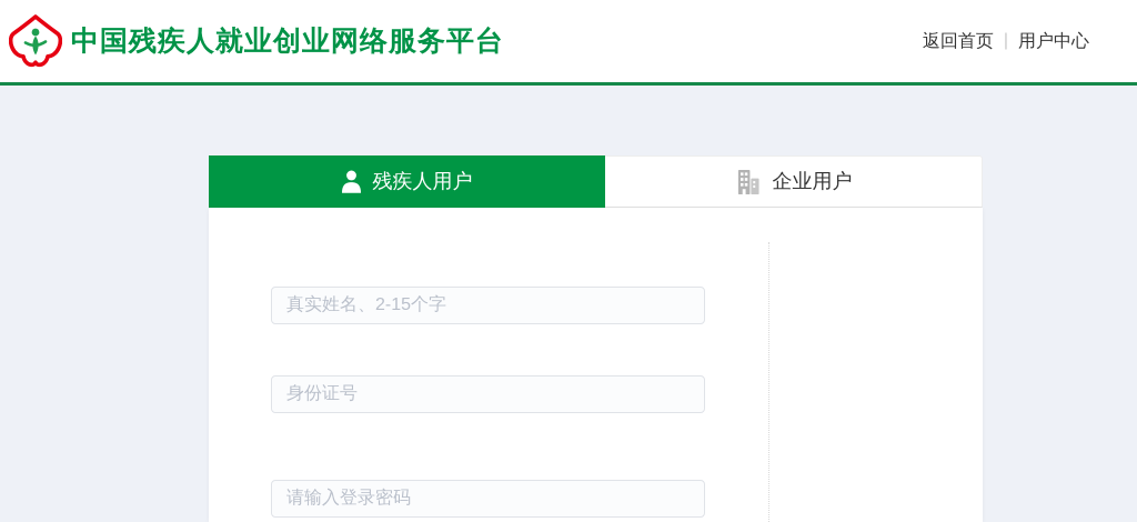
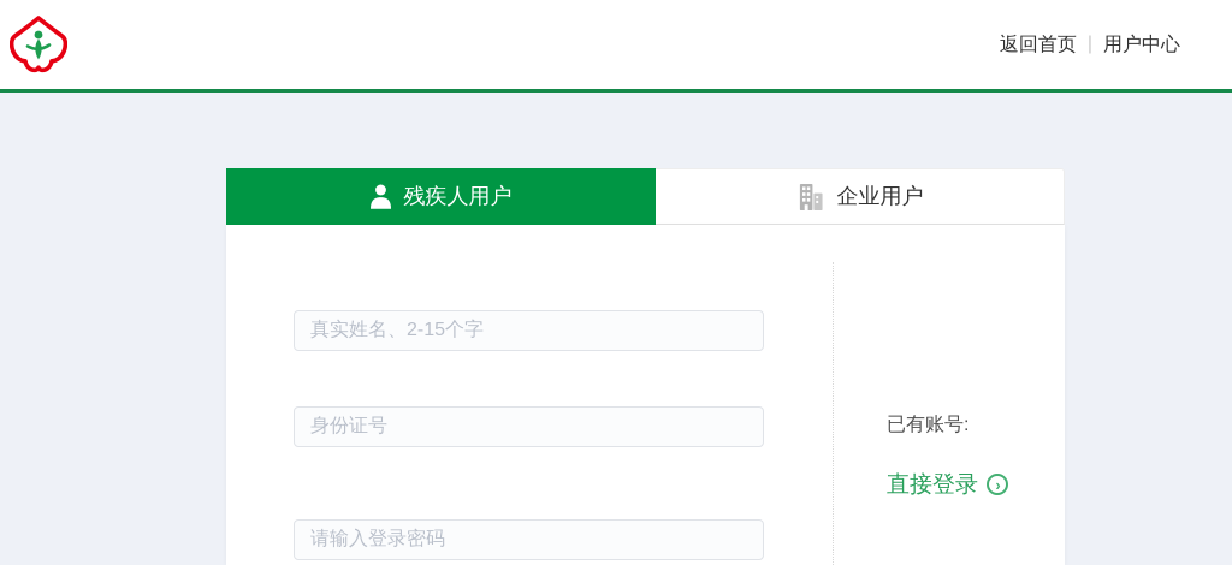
- 中国残疾人就业创业网络服务平台
  返回首页
  |
  用户中心
  残疾人用户
  企业用户
  真实姓名、2-15个字
  身份证号
  请输入登录密码
+ 已有账号:
+ 直接登录
+ ›
